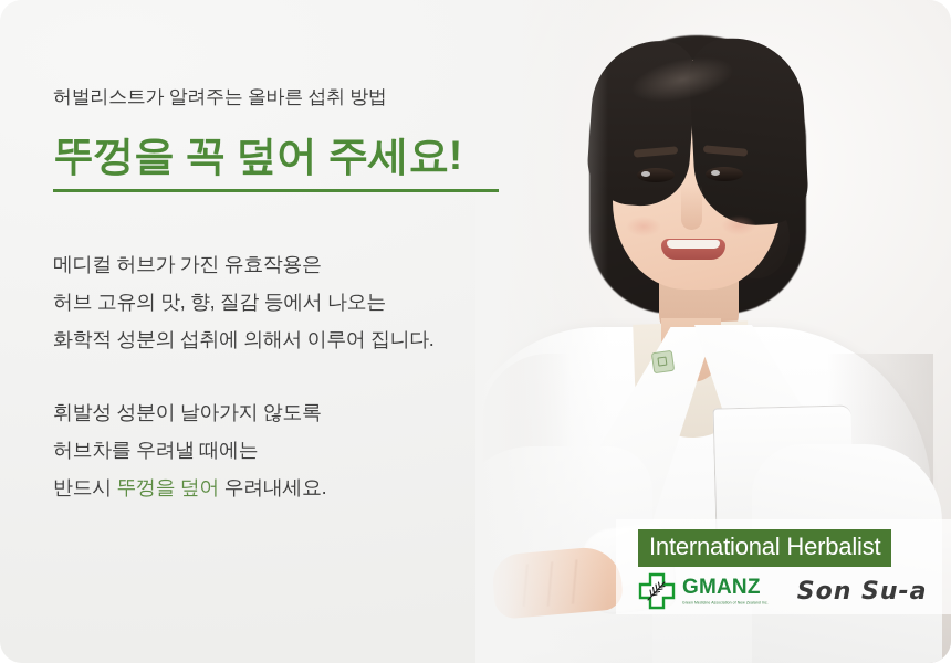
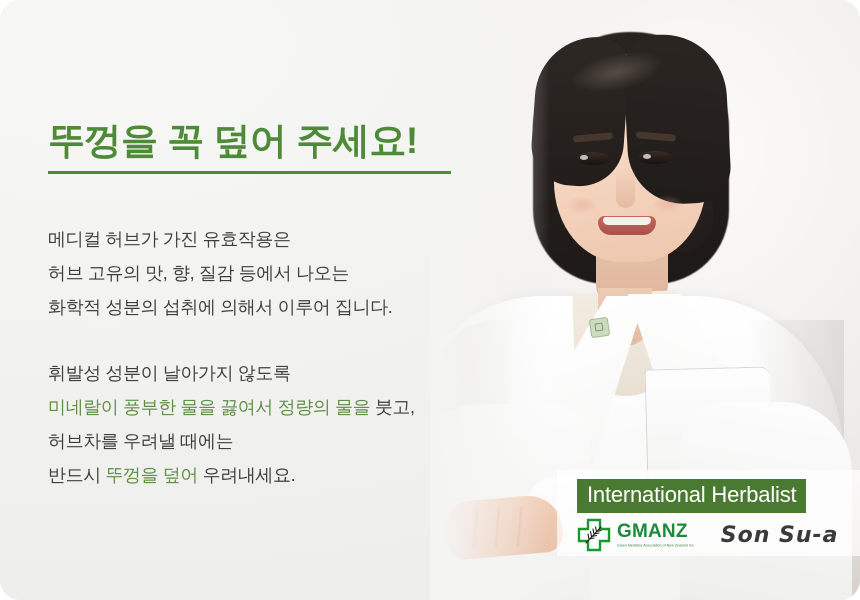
- 허벌리스트가 알려주는 올바른 섭취 방법
  뚜껑을 꼭 덮어 주세요!
  메디컬 허브가 가진 유효작용은
  허브 고유의 맛, 향, 질감 등에서 나오는
  화학적 성분의 섭취에 의해서 이루어 집니다.
  휘발성 성분이 날아가지 않도록
+ 미네랄이 풍부한 물을 끓여서 정량의 물을 붓고,
  허브차를 우려낼 때에는
  반드시 뚜껑을 덮어 우려내세요.
  International Herbalist
  GMANZ
  Son Su-a
